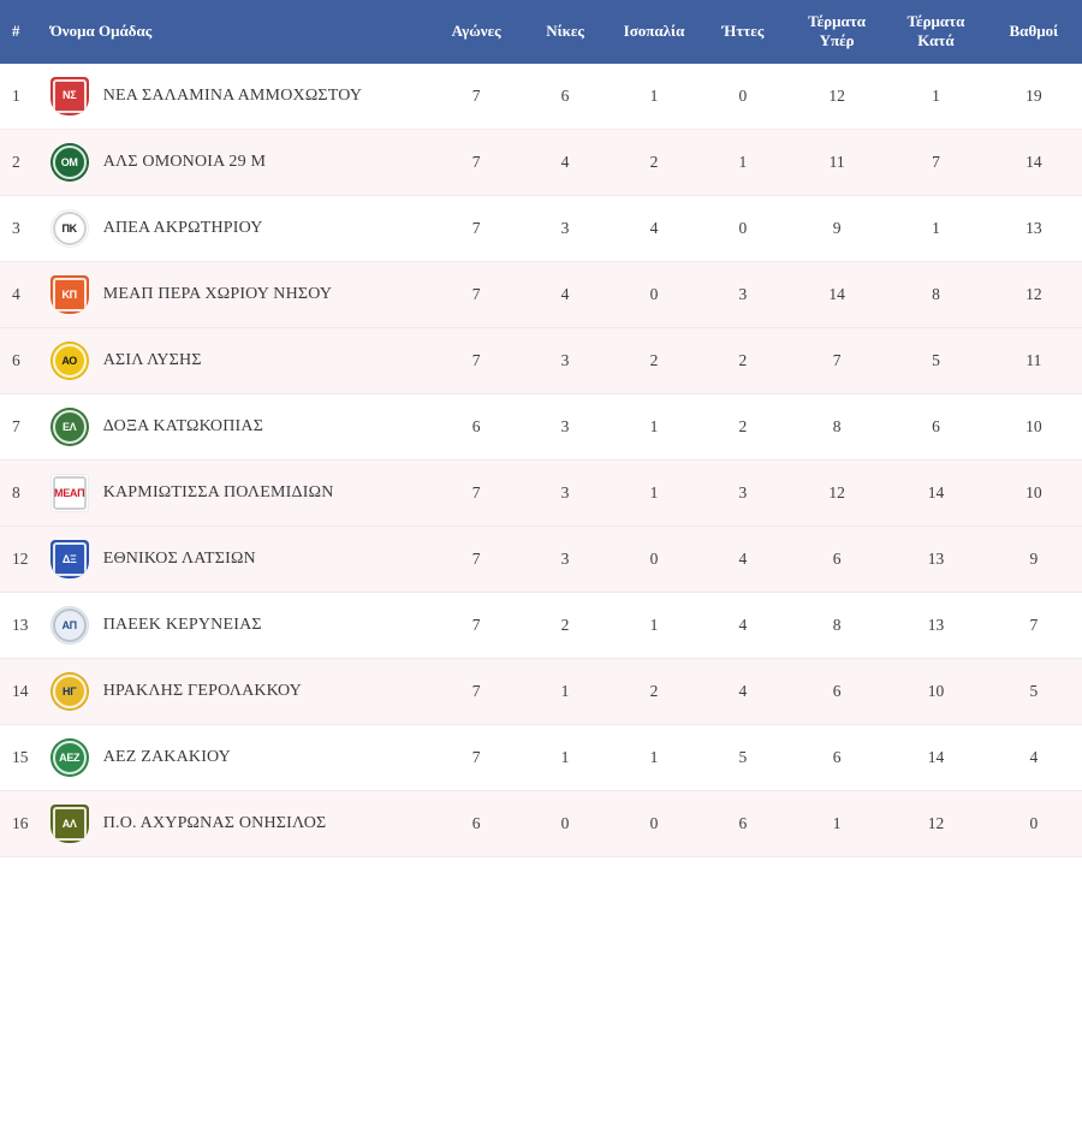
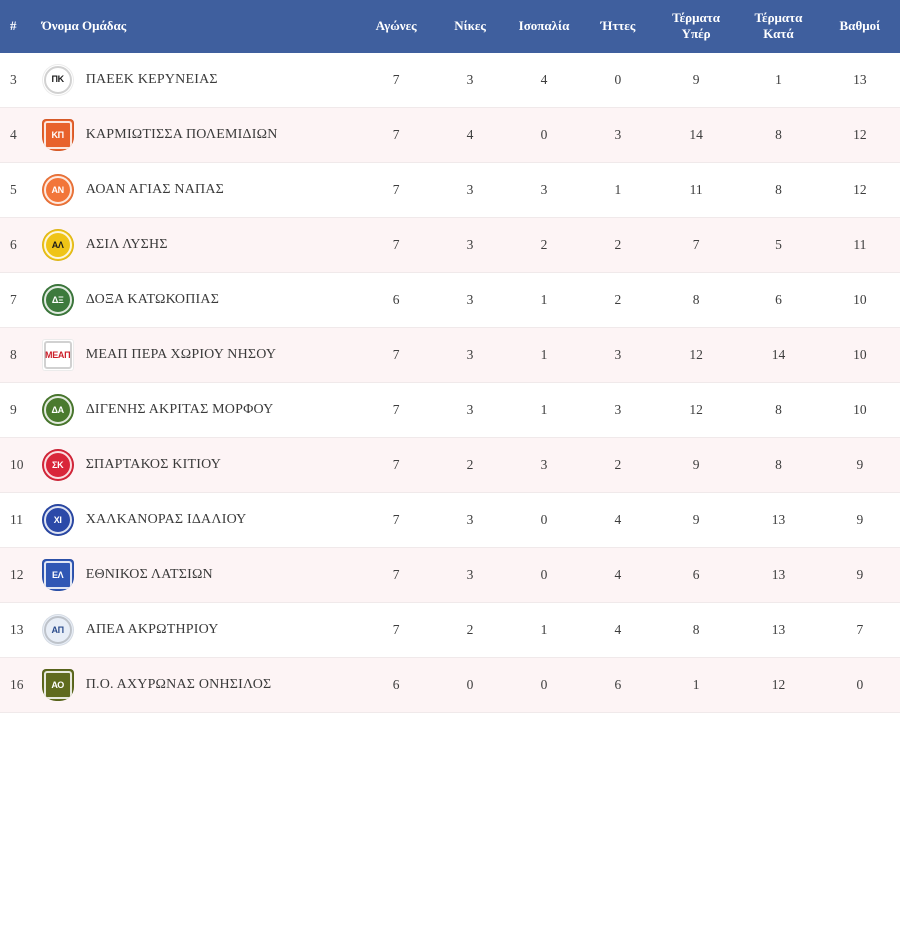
  #	Όνομα Ομάδας	Αγώνες	Νίκες	Ισοπαλία	Ήττες	Τέρματα Υπέρ	Τέρματα Κατά	Βαθμοί
- 1	NΣ ΝΕΑ ΣΑΛΑΜΙΝΑ ΑΜΜΟΧΩΣΤΟΥ	7	6	1	0	12	1	19
- 2	ΟΜ ΑΛΣ ΟΜΟΝΟΙΑ 29 Μ	7	4	2	1	11	7	14
- 3	ΠΚ ΑΠΕΑ ΑΚΡΩΤΗΡΙΟΥ	7	3	4	0	9	1	13
+ 3	ΠΚ ΠΑΕΕΚ ΚΕΡΥΝΕΙΑΣ	7	3	4	0	9	1	13
- 4	ΚΠ ΜΕΑΠ ΠΕΡΑ ΧΩΡΙΟΥ ΝΗΣΟΥ	7	4	0	3	14	8	12
+ 4	ΚΠ ΚΑΡΜΙΩΤΙΣΣΑ ΠΟΛΕΜΙΔΙΩΝ	7	4	0	3	14	8	12
+ 5	ΑΝ ΑΟΑΝ ΑΓΙΑΣ ΝΑΠΑΣ	7	3	3	1	11	8	12
- 6	ΑΟ ΑΣΙΛ ΛΥΣΗΣ	7	3	2	2	7	5	11
+ 6	ΑΛ ΑΣΙΛ ΛΥΣΗΣ	7	3	2	2	7	5	11
- 7	ΕΛ ΔΟΞΑ ΚΑΤΩΚΟΠΙΑΣ	6	3	1	2	8	6	10
+ 7	ΔΞ ΔΟΞΑ ΚΑΤΩΚΟΠΙΑΣ	6	3	1	2	8	6	10
- 8	ΜΕΑΠ ΚΑΡΜΙΩΤΙΣΣΑ ΠΟΛΕΜΙΔΙΩΝ	7	3	1	3	12	14	10
+ 8	ΜΕΑΠ ΜΕΑΠ ΠΕΡΑ ΧΩΡΙΟΥ ΝΗΣΟΥ	7	3	1	3	12	14	10
+ 9	ΔΑ ΔΙΓΕΝΗΣ ΑΚΡΙΤΑΣ ΜΟΡΦΟΥ	7	3	1	3	12	8	10
+ 10	ΣΚ ΣΠΑΡΤΑΚΟΣ ΚΙΤΙΟΥ	7	2	3	2	9	8	9
+ 11	ΧΙ ΧΑΛΚΑΝΟΡΑΣ ΙΔΑΛΙΟΥ	7	3	0	4	9	13	9
- 12	ΔΞ ΕΘΝΙΚΟΣ ΛΑΤΣΙΩΝ	7	3	0	4	6	13	9
+ 12	ΕΛ ΕΘΝΙΚΟΣ ΛΑΤΣΙΩΝ	7	3	0	4	6	13	9
- 13	ΑΠ ΠΑΕΕΚ ΚΕΡΥΝΕΙΑΣ	7	2	1	4	8	13	7
+ 13	ΑΠ ΑΠΕΑ ΑΚΡΩΤΗΡΙΟΥ	7	2	1	4	8	13	7
- 14	ΗΓ ΗΡΑΚΛΗΣ ΓΕΡΟΛΑΚΚΟΥ	7	1	2	4	6	10	5
- 15	ΑΕΖ ΑΕΖ ΖΑΚΑΚΙΟΥ	7	1	1	5	6	14	4
- 16	ΑΛ Π.Ο. ΑΧΥΡΩΝΑΣ ΟΝΗΣΙΛΟΣ	6	0	0	6	1	12	0
+ 16	ΑΟ Π.Ο. ΑΧΥΡΩΝΑΣ ΟΝΗΣΙΛΟΣ	6	0	0	6	1	12	0
